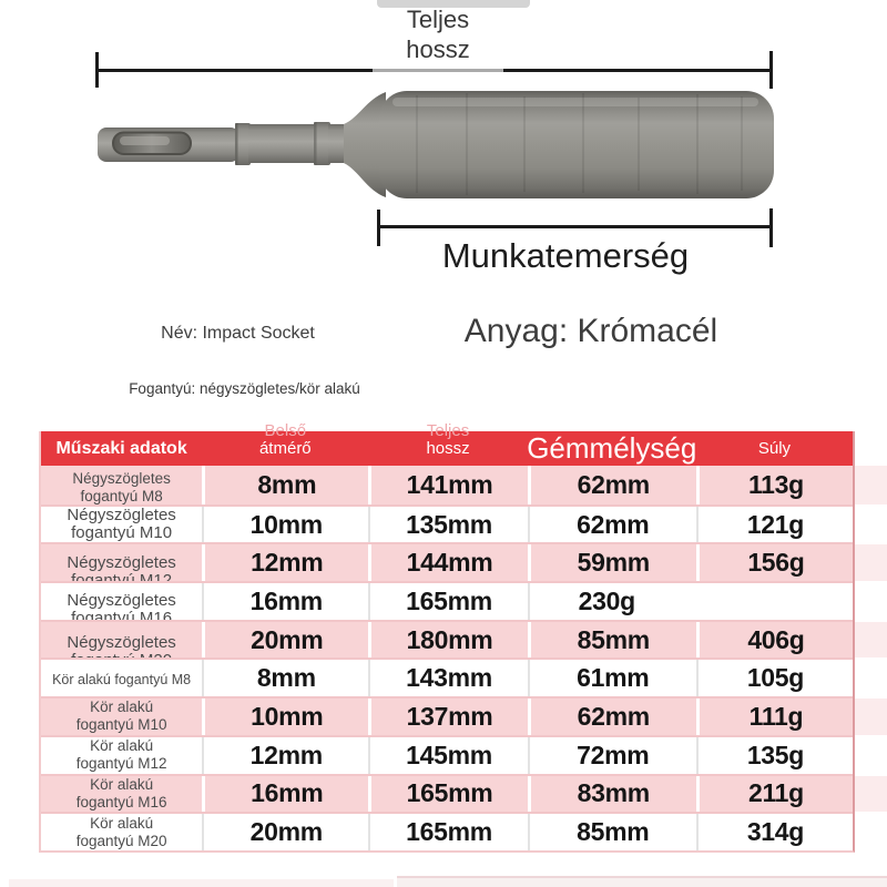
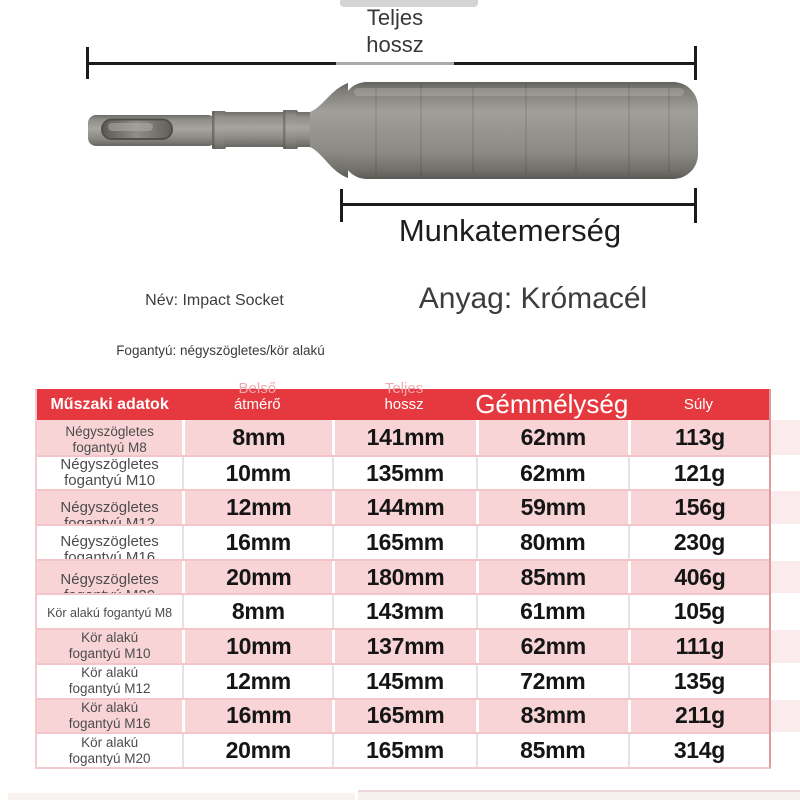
  Teljes
  hossz
  Munkatemerség
  Név: Impact Socket
  Anyag: Krómacél
  Fogantyú: négyszögletes/kör alakú
  Műszaki adatok
  Belső
  átmérő
  Teljes
  hossz
  Gémmélység
  Súly
  Négyszögletes
  fogantyú M8
  8mm
  141mm
  62mm
  113g
  Négyszögletes
  fogantyú M10
  10mm
  135mm
  62mm
  121g
  Négyszögletes
  12mm
  144mm
  59mm
  156g
  Négyszögletes
  16mm
  165mm
+ 80mm
  230g
  Négyszögletes
  20mm
  180mm
  85mm
  406g
  Kör alakú fogantyú M8
  8mm
  143mm
  61mm
  105g
  Kör alakú
  fogantyú M10
  10mm
  137mm
  62mm
  111g
  Kör alakú
  fogantyú M12
  12mm
  145mm
  72mm
  135g
  Kör alakú
  fogantyú M16
  16mm
  165mm
  83mm
  211g
  Kör alakú
  fogantyú M20
  20mm
  165mm
  85mm
  314g
